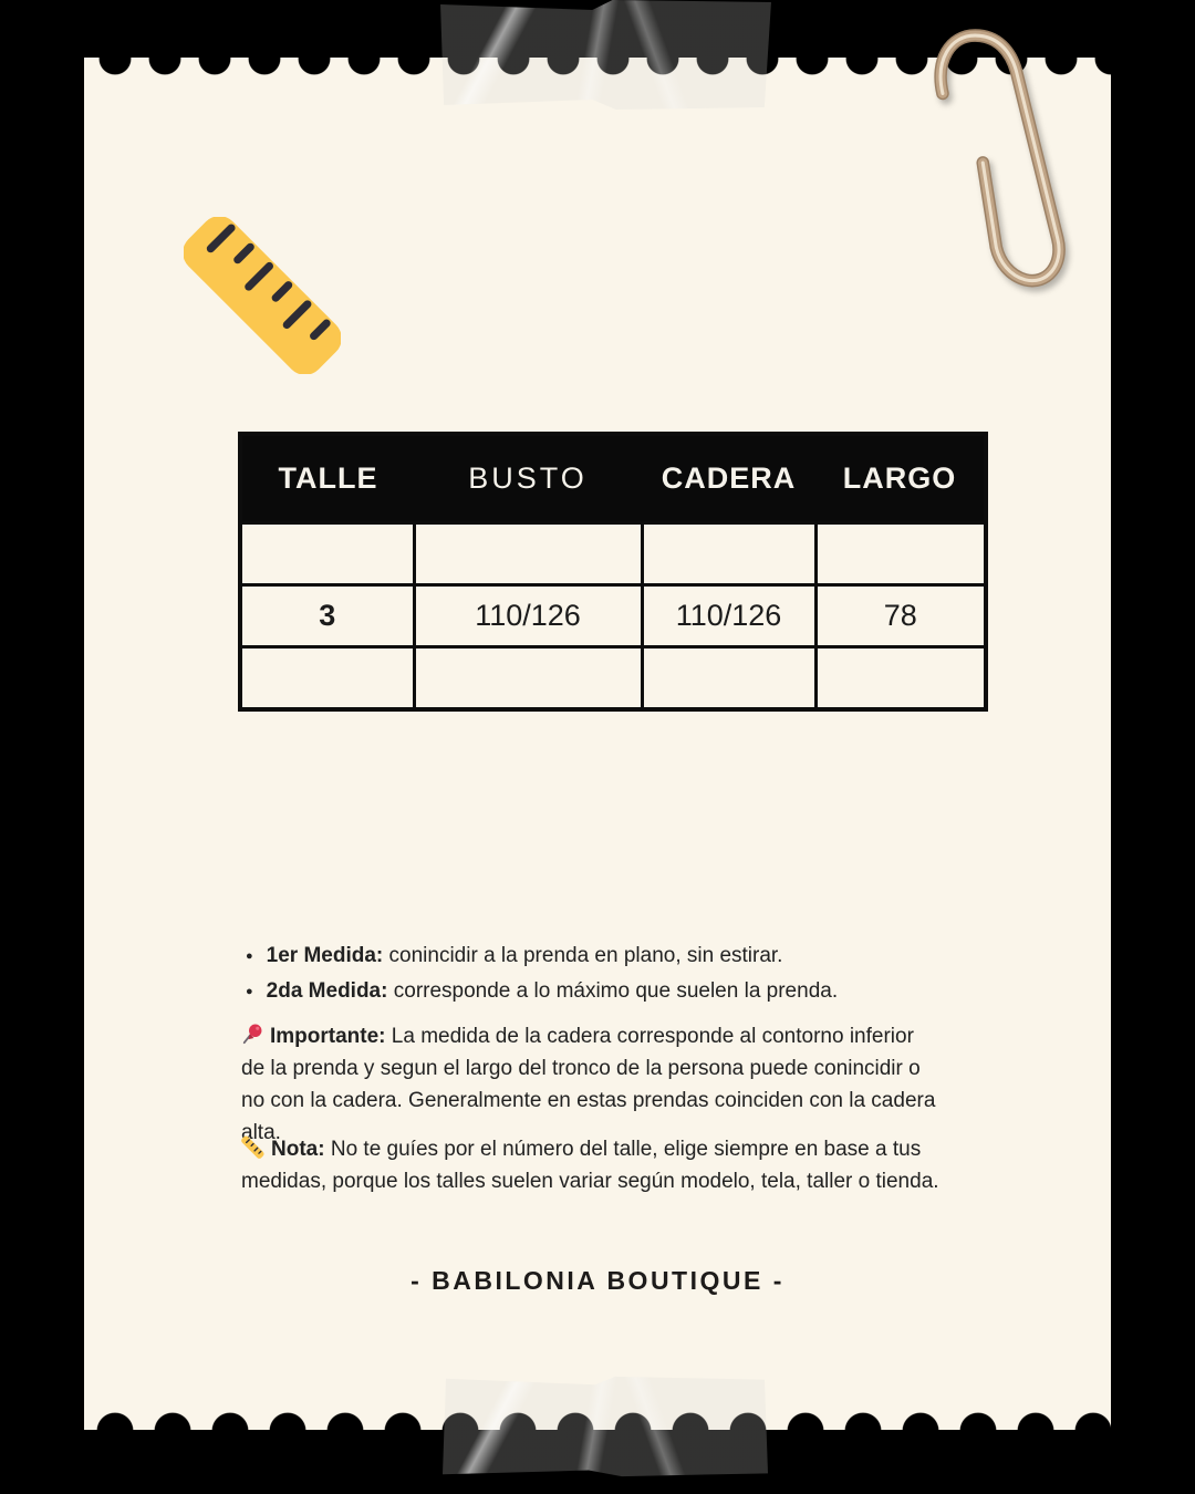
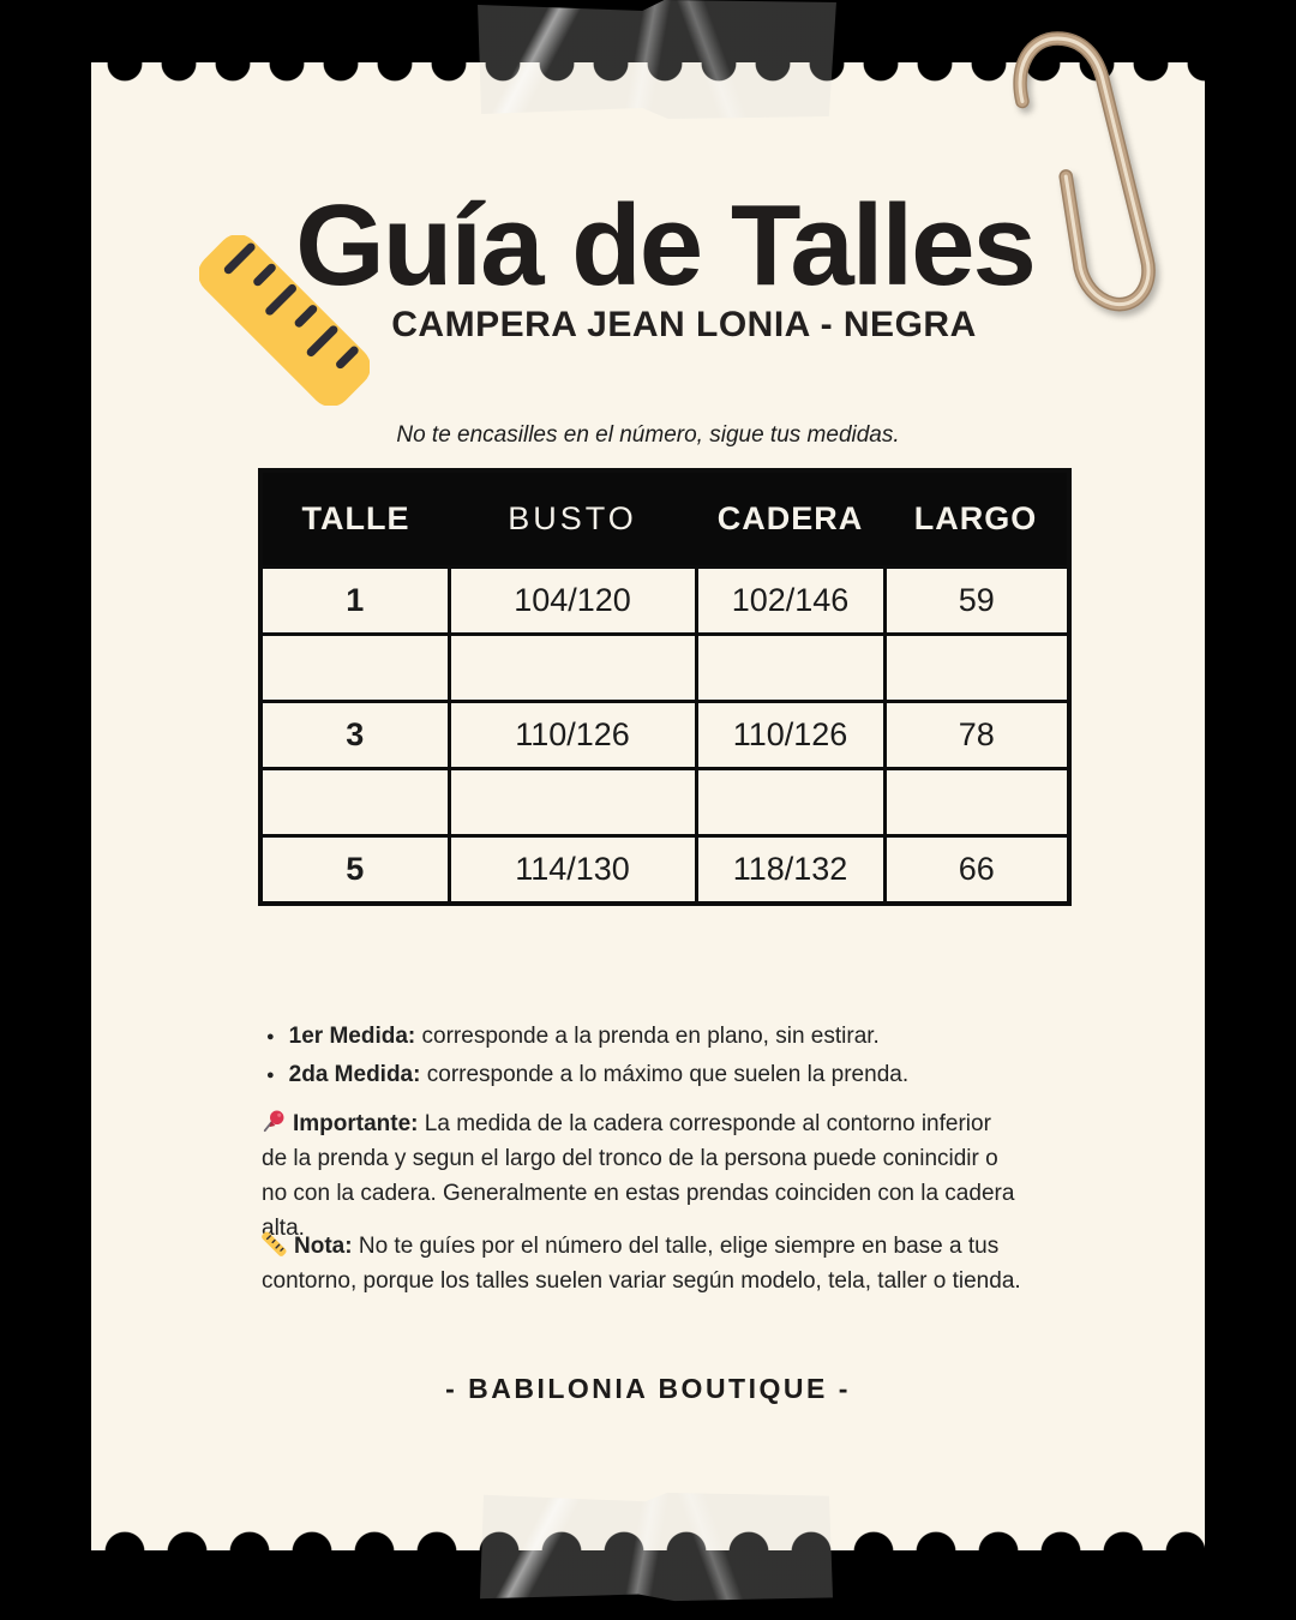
+ Guía de Talles
+ CAMPERA JEAN LONIA - NEGRA
+ No te encasilles en el número, sigue tus medidas.
  TALLE	BUSTO	CADERA	LARGO
+ 1	104/120	102/146	59
  3	110/126	110/126	78
+ 5	114/130	118/132	66
  ●
- 1er Medida: conincidir a la prenda en plano, sin estirar.
+ 1er Medida: corresponde a la prenda en plano, sin estirar.
  ●
  2da Medida: corresponde a lo máximo que suelen la prenda.
  Importante: La medida de la cadera corresponde al contorno inferior de la prenda y segun el largo del tronco de la persona puede conincidir o no con la cadera. Generalmente en estas prendas coinciden con la cadera alta.
- Nota: No te guíes por el número del talle, elige siempre en base a tus medidas, porque los talles suelen variar según modelo, tela, taller o tienda.
+ Nota: No te guíes por el número del talle, elige siempre en base a tus contorno, porque los talles suelen variar según modelo, tela, taller o tienda.
  - BABILONIA BOUTIQUE -
